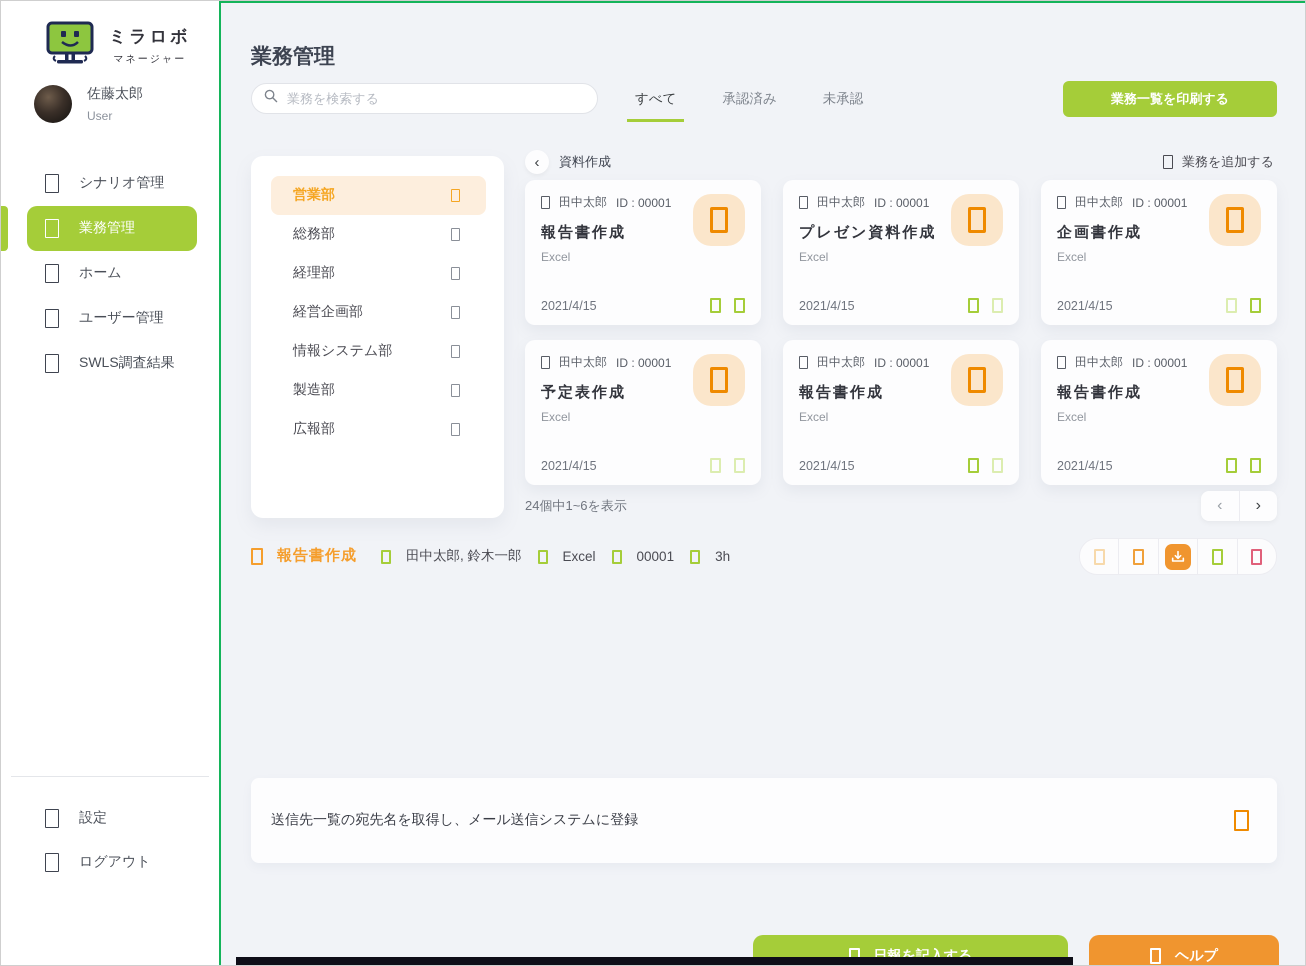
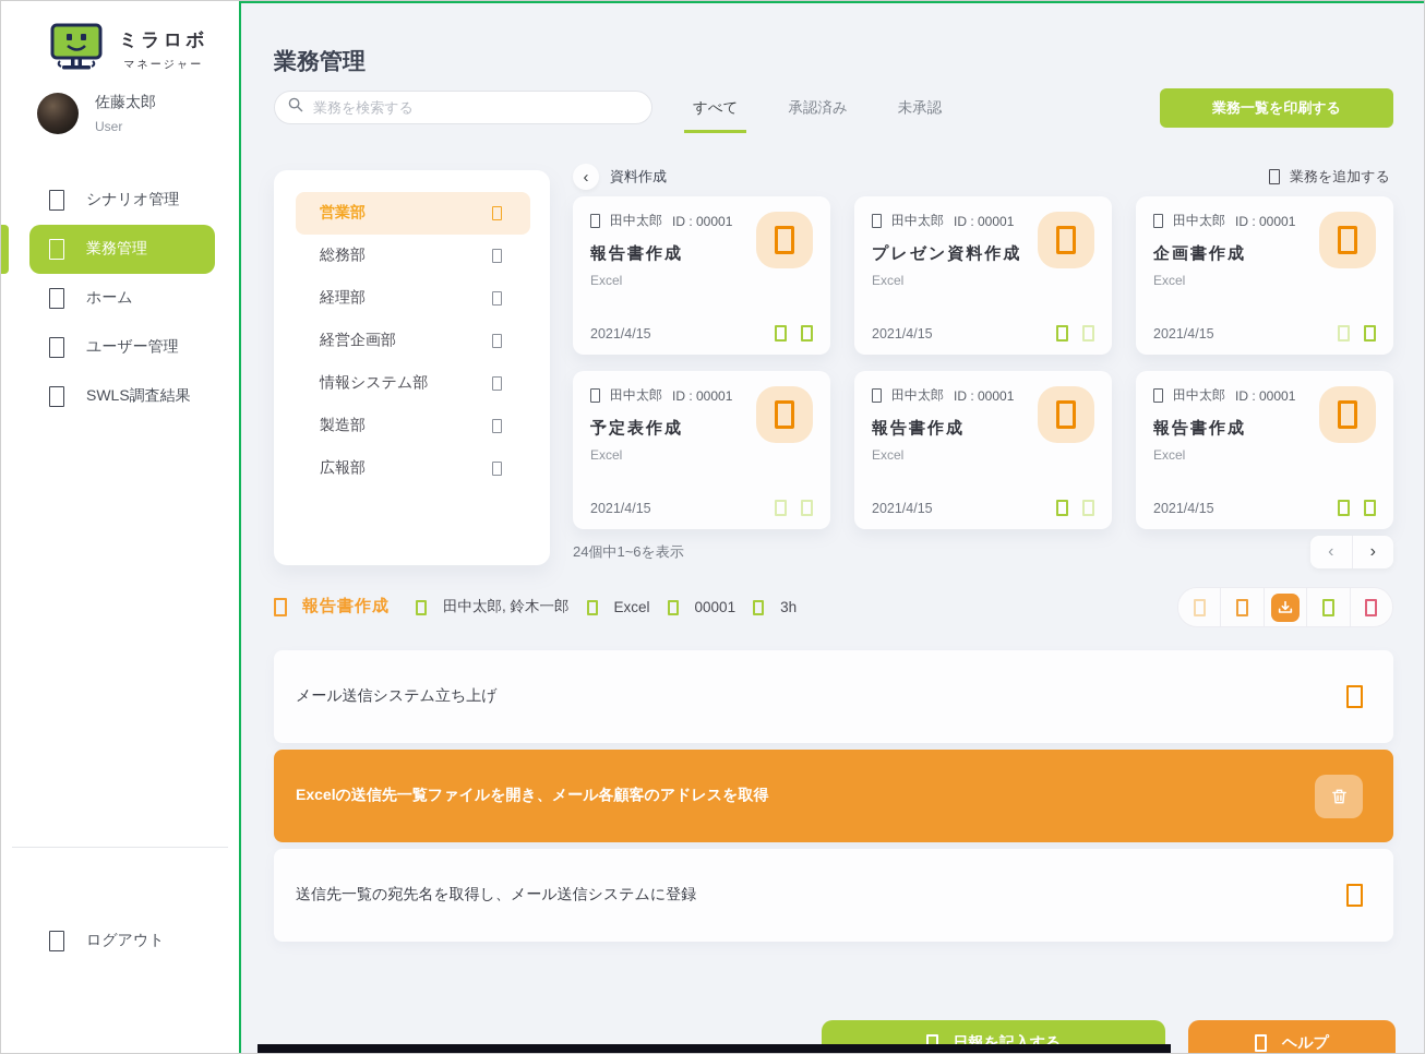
  ミラロボ
  マネージャー
  佐藤太郎
  User
  シナリオ管理
  業務管理
  ホーム
  ユーザー管理
  SWLS調査結果
- 設定
  ログアウト
  業務管理
  業務を検索する
  すべて
  承認済み
  未承認
  業務一覧を印刷する
  営業部
  総務部
  経理部
  経営企画部
  情報システム部
  製造部
  広報部
  ‹
  資料作成
  業務を追加する
  田中太郎
  ID : 00001
  報告書作成
  Excel
  2021/4/15
  田中太郎
  ID : 00001
  プレゼン資料作成
  Excel
  2021/4/15
  田中太郎
  ID : 00001
  企画書作成
  Excel
  2021/4/15
  田中太郎
  ID : 00001
  予定表作成
  Excel
  2021/4/15
  田中太郎
  ID : 00001
  報告書作成
  Excel
  2021/4/15
  田中太郎
  ID : 00001
  報告書作成
  Excel
  2021/4/15
  24個中1~6を表示
  ‹
  ›
  報告書作成
  田中太郎, 鈴木一郎
  Excel
  00001
  3h
+ メール送信システム立ち上げ
+ Excelの送信先一覧ファイルを開き、メール各顧客のアドレスを取得
  送信先一覧の宛先名を取得し、メール送信システムに登録
  日報を記入する
  ヘルプ
